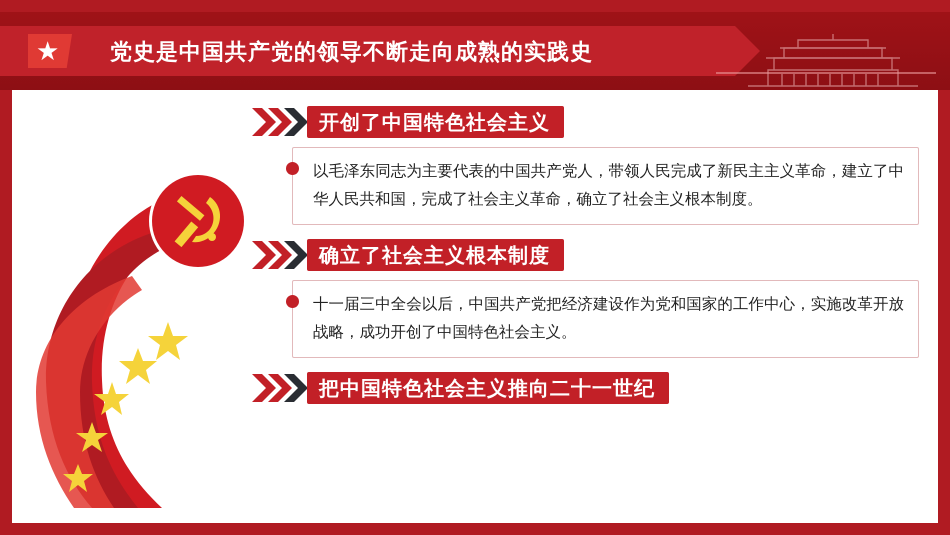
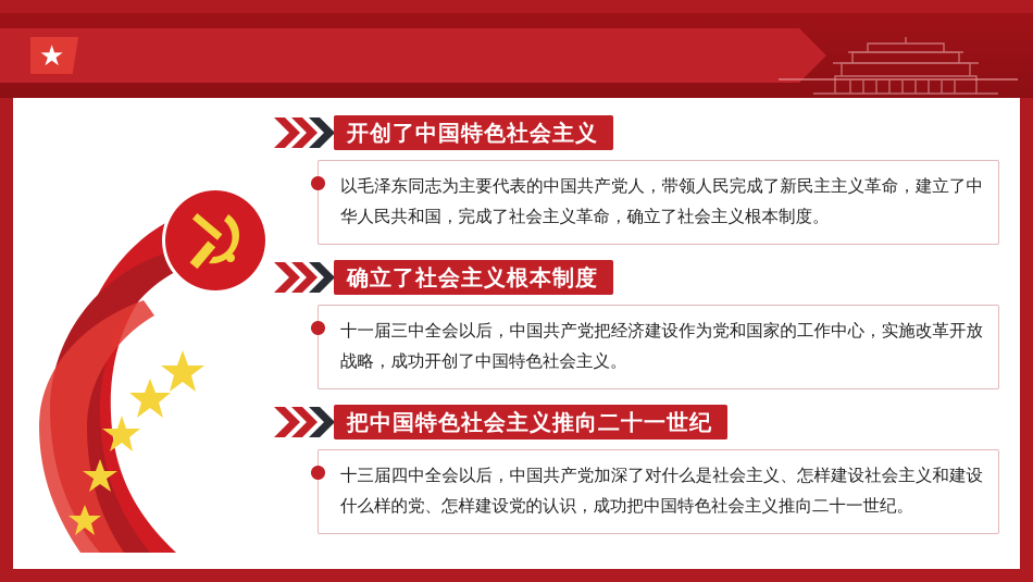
  ★
- 党史是中国共产党的领导不断走向成熟的实践史
  开创了中国特色社会主义
  以毛泽东同志为主要代表的中国共产党人，带领人民完成了新民主主义革命，建立了中华人民共和国，完成了社会主义革命，确立了社会主义根本制度。
  确立了社会主义根本制度
  十一届三中全会以后，中国共产党把经济建设作为党和国家的工作中心，实施改革开放战略，成功开创了中国特色社会主义。
  把中国特色社会主义推向二十一世纪
+ 十三届四中全会以后，中国共产党加深了对什么是社会主义、怎样建设社会主义和建设什么样的党、怎样建设党的认识，成功把中国特色社会主义推向二十一世纪。
